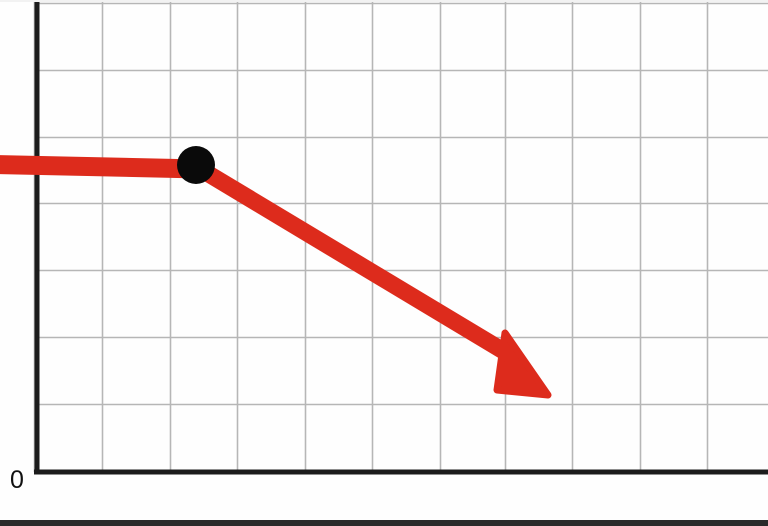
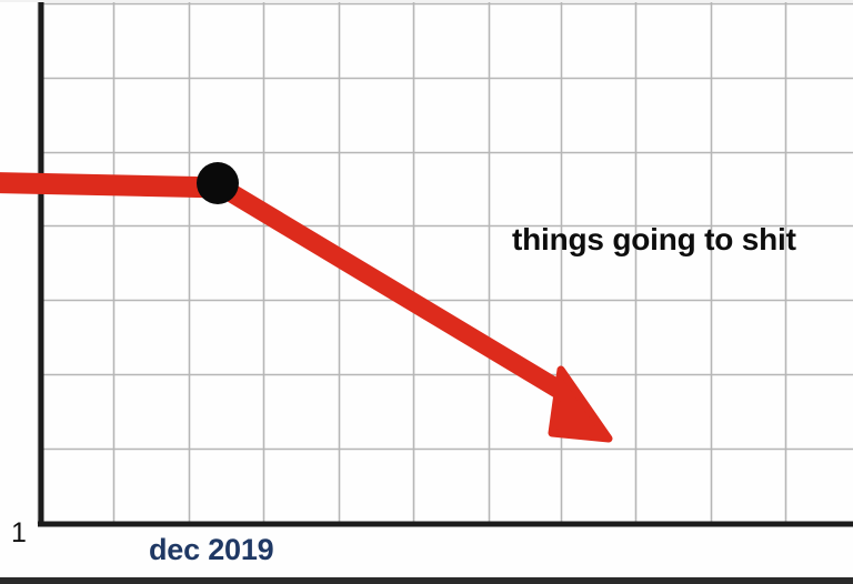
+ things going to shit
+ dec 2019
- 0
+ 1
